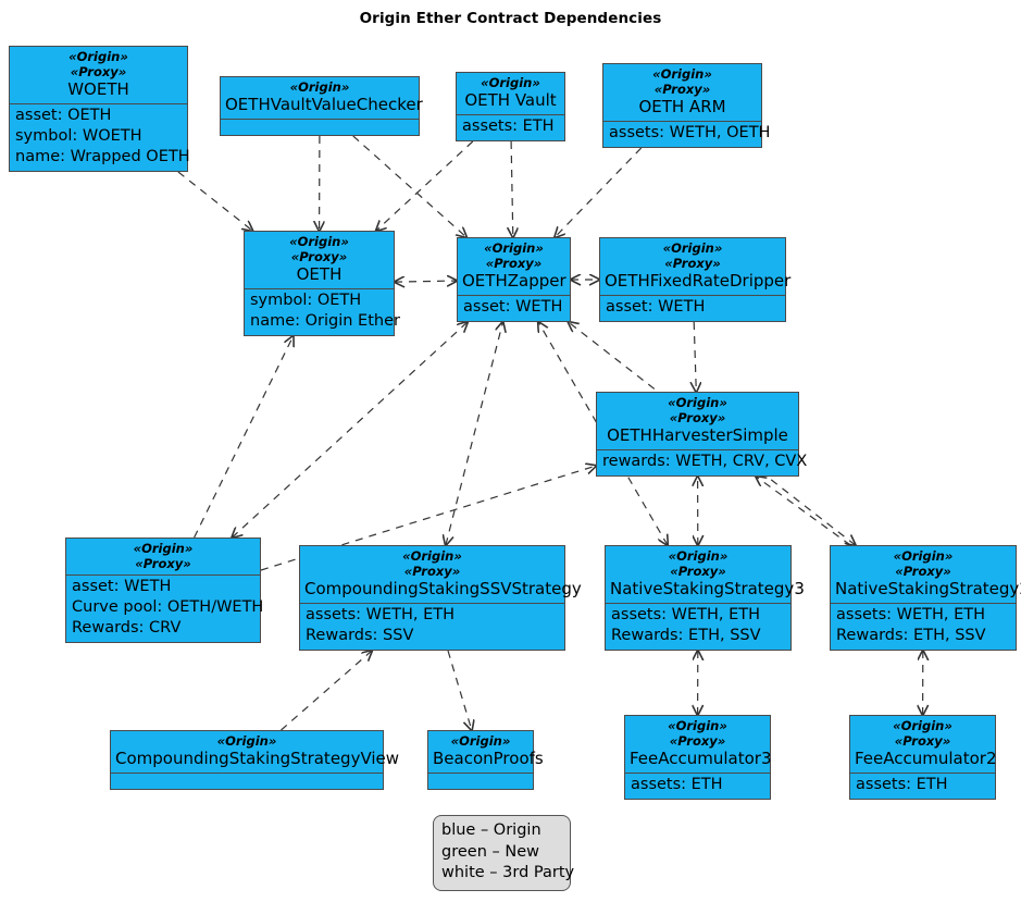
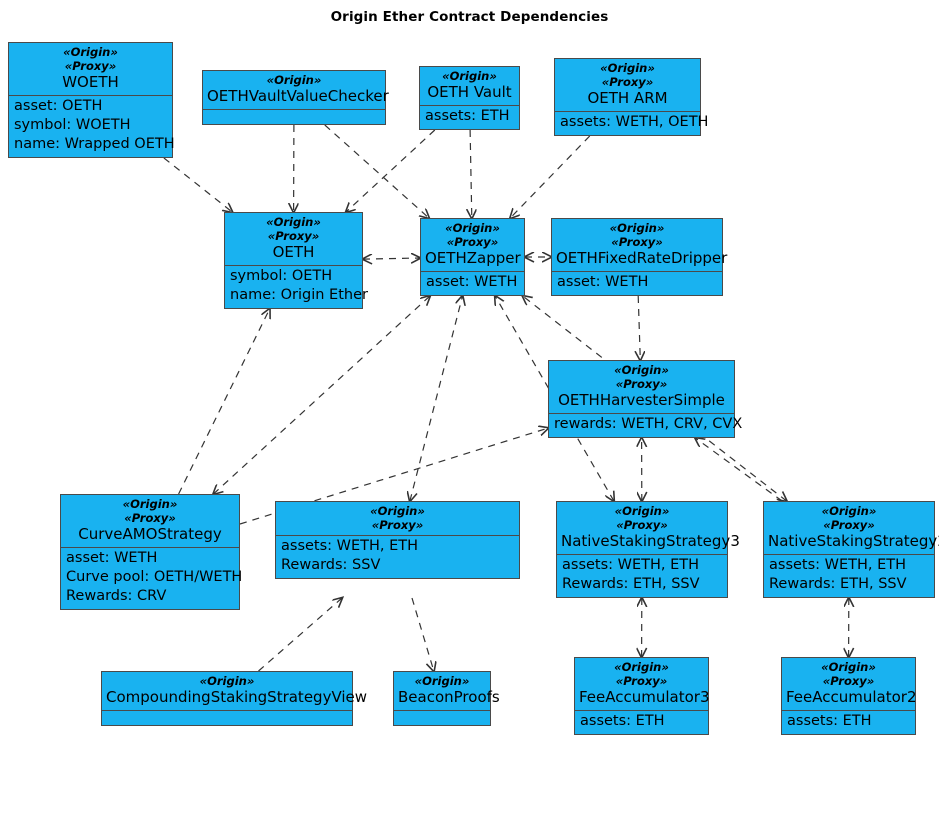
  Origin Ether Contract Dependencies
  «Origin»
  «Proxy»
  WOETH
  asset: OETH
  symbol: WOETH
  name: Wrapped OETH
  «Origin»
  OETHVaultValueChecker
  «Origin»
  OETH Vault
  assets: ETH
  «Origin»
  «Proxy»
  OETH ARM
  assets: WETH, OETH
  «Origin»
  «Proxy»
  OETH
  symbol: OETH
  name: Origin Ether
  «Origin»
  «Proxy»
  OETHZapper
  asset: WETH
  «Origin»
  «Proxy»
  OETHFixedRateDripper
  asset: WETH
  «Origin»
  «Proxy»
  OETHHarvesterSimple
  rewards: WETH, CRV, CVX
  «Origin»
  «Proxy»
+ CurveAMOStrategy
  asset: WETH
  Curve pool: OETH/WETH
  Rewards: CRV
  «Origin»
  «Proxy»
- CompoundingStakingSSVStrategy
  assets: WETH, ETH
  Rewards: SSV
  «Origin»
  «Proxy»
  NativeStakingStrategy3
  assets: WETH, ETH
  Rewards: ETH, SSV
  «Origin»
  «Proxy»
  NativeStakingStrategy
  assets: WETH, ETH
  Rewards: ETH, SSV
  «Origin»
  CompoundingStakingStrategyView
  «Origin»
  BeaconProofs
  «Origin»
  «Proxy»
  FeeAccumulator3
  assets: ETH
  «Origin»
  «Proxy»
  FeeAccumulator2
  assets: ETH
- blue – Origin
- green – New
- white – 3rd Party
